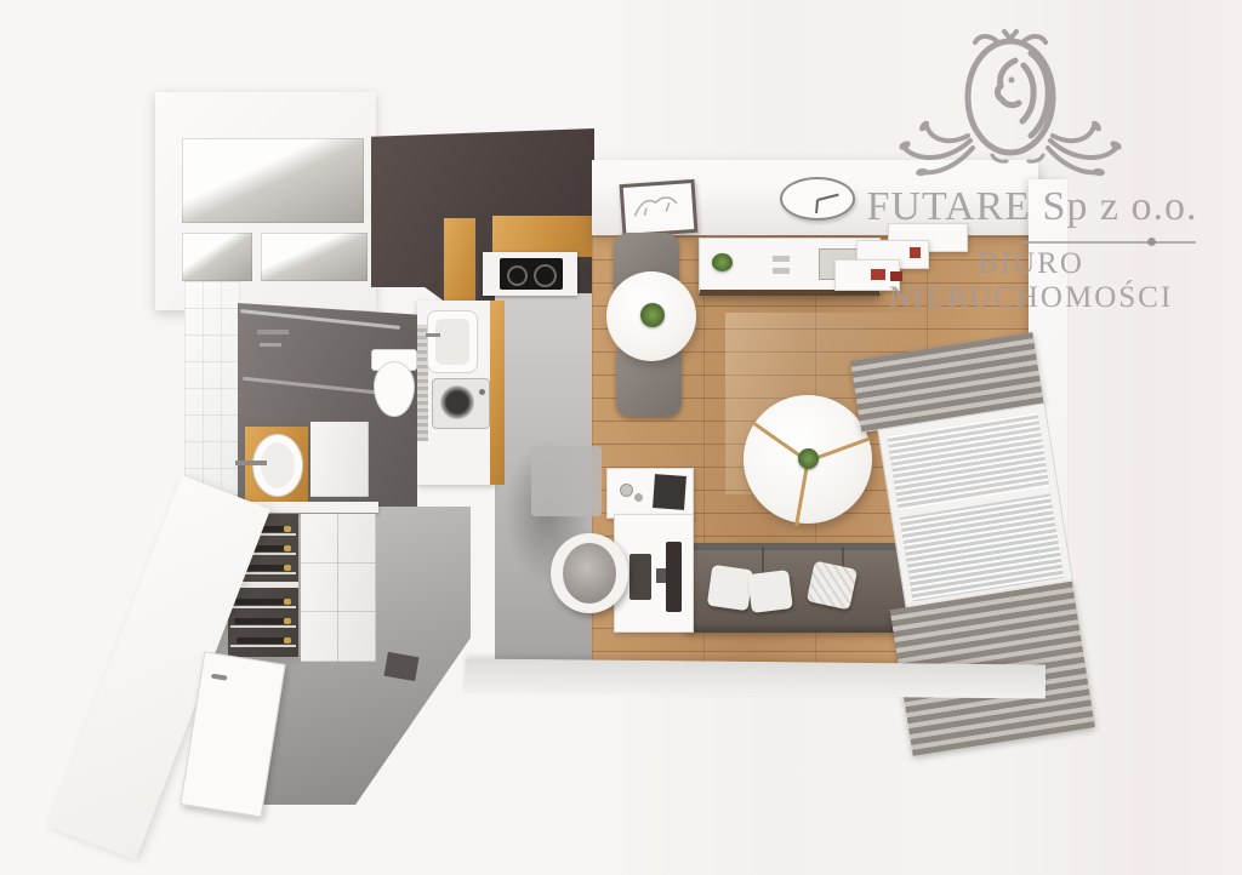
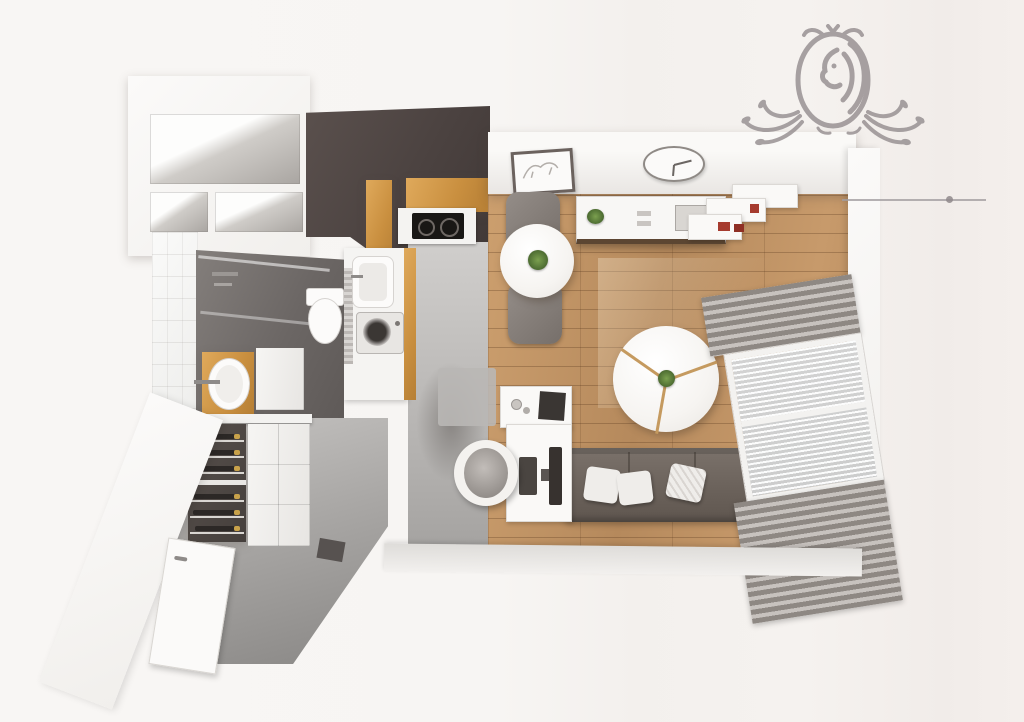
- FUTARE Sp z o.o.
- BIURO NIERUCHOMOŚCI
